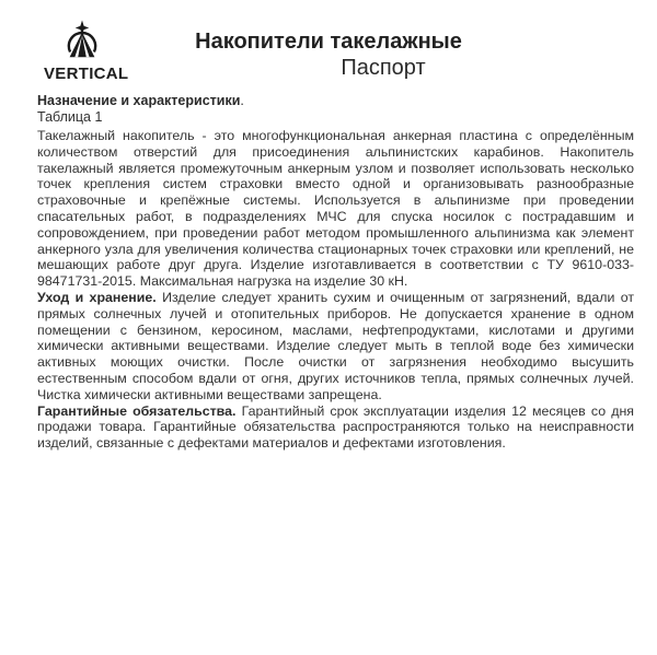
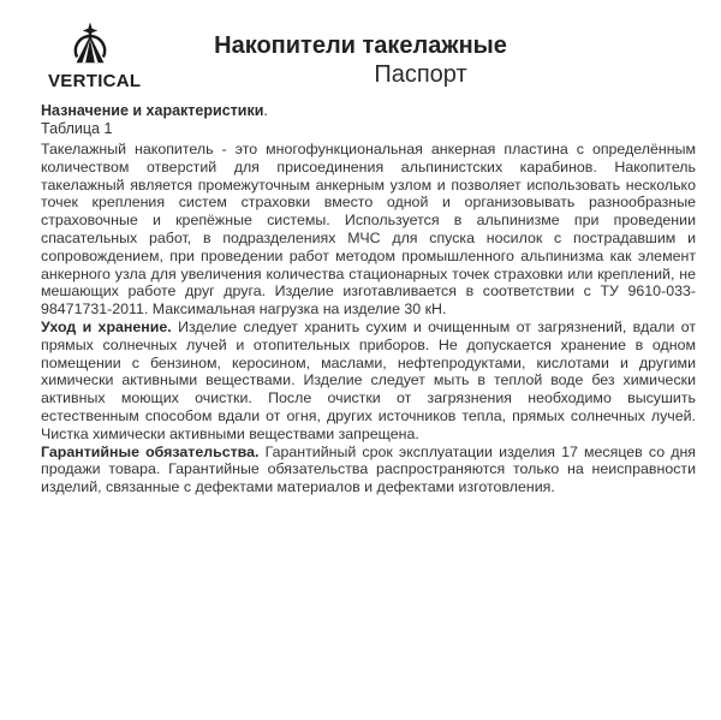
  VERTICA
  Накопители такелажные
  Паспорт
  Назначение и характеристики.
  Таблица 1
- Такелажный накопитель - это многофункциональная анкерная пластина с определённым количеством отверстий для присоединения альпинистских карабинов. Накопитель такелажный является промежуточным анкерным узлом и позволяет использовать несколько точек крепления систем страховки вместо одной и организовывать разнообразные страховочные и крепёжные системы. Используется в альпинизме при проведении спасательных работ, в подразделениях МЧС для спуска носилок с пострадавшим и сопровождением, при проведении работ методом промышленного альпинизма как элемент анкерного узла для увеличения количества стационарных точек страховки или креплений, не мешающих работе друг друга. Изделие изготавливается в соответствии с ТУ 9610-033-98471731-2015. Максимальная нагрузка на изделие 30 кН.
+ Такелажный накопитель - это многофункциональная анкерная пластина с определённым количеством отверстий для присоединения альпинистских карабинов. Накопитель такелажный является промежуточным анкерным узлом и позволяет использовать несколько точек крепления систем страховки вместо одной и организовывать разнообразные страховочные и крепёжные системы. Используется в альпинизме при проведении спасательных работ, в подразделениях МЧС для спуска носилок с пострадавшим и сопровождением, при проведении работ методом промышленного альпинизма как элемент анкерного узла для увеличения количества стационарных точек страховки или креплений, не мешающих работе друг друга. Изделие изготавливается в соответствии с ТУ 9610-033-98471731-2011. Максимальная нагрузка на изделие 30 кН.
  Уход и хранение. Изделие следует хранить сухим и очищенным от загрязнений, вдали от прямых солнечных лучей и отопительных приборов. Не допускается хранение в одном помещении с бензином, керосином, маслами, нефтепродуктами, кислотами и другими химически активными веществами. Изделие следует мыть в теплой воде без химически активных моющих очистки. После очистки от загрязнения необходимо высушить естественным способом вдали от огня, других источников тепла, прямых солнечных лучей. Чистка химически активными веществами запрещена.
- Гарантийные обязательства. Гарантийный срок эксплуатации изделия 12 месяцев со дня продажи товара. Гарантийные обязательства распространяются только на неисправности изделий, связанные с дефектами материалов и дефектами изготовления.
+ Гарантийные обязательства. Гарантийный срок эксплуатации изделия 17 месяцев со дня продажи товара. Гарантийные обязательства распространяются только на неисправности изделий, связанные с дефектами материалов и дефектами изготовления.
